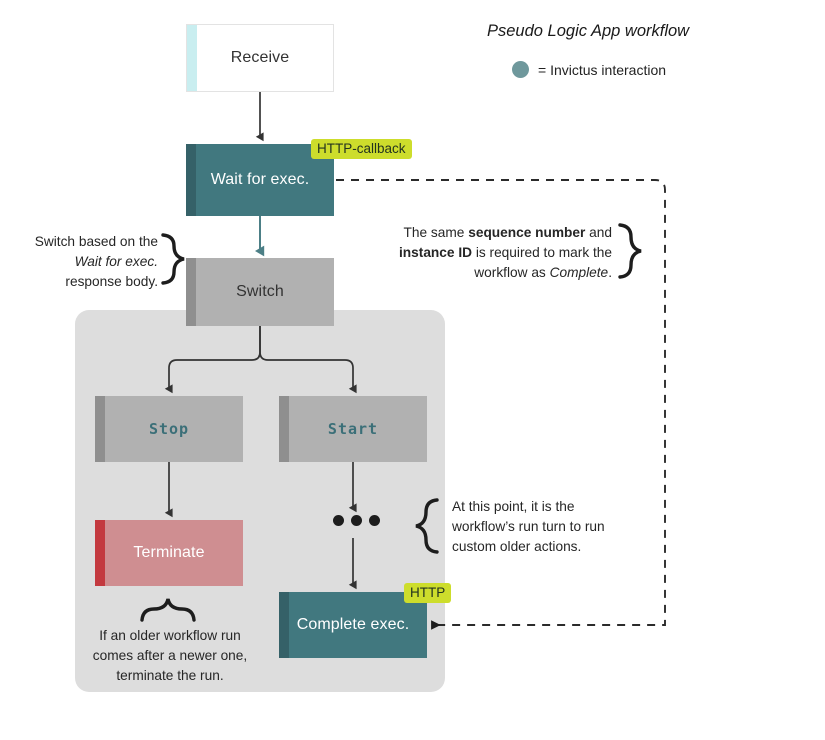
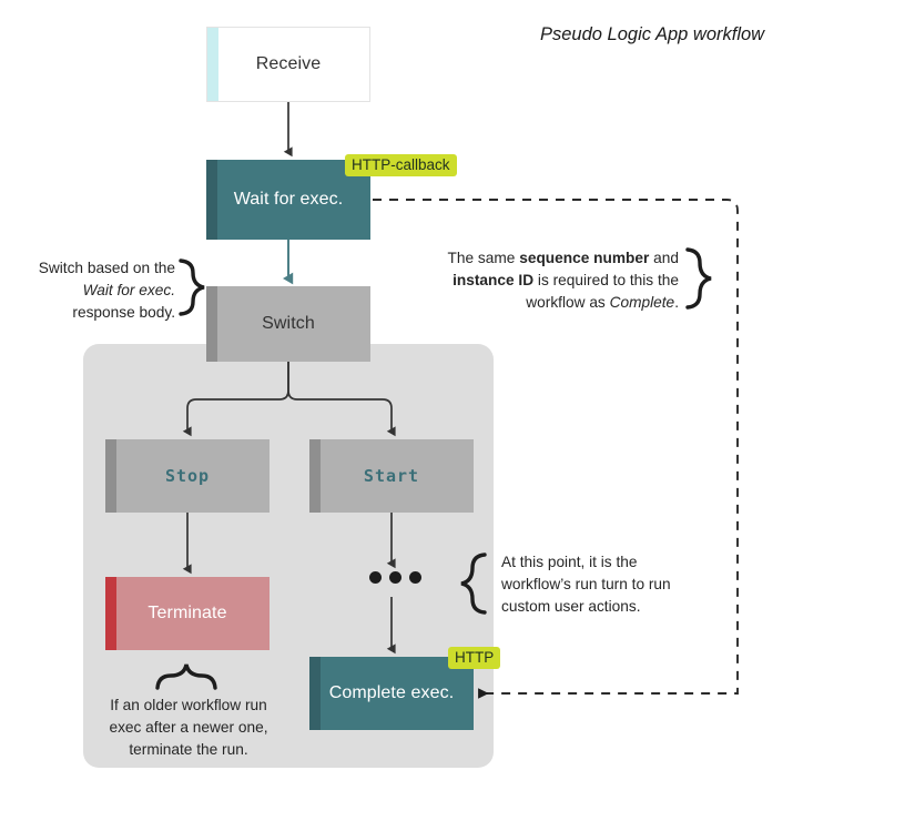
  Pseudo Logic App workflow
- = Invictus interaction
  Receive
  Wait for exec.
  Switch
  Stop
  Start
  Terminate
  Complete exec.
  HTTP-callback
  HTTP
  Switch based on the
  Wait for exec.
  response body.
- The same sequence number and instance ID is required to mark the workflow as Complete.
+ The same sequence number and instance ID is required to this the workflow as Complete.
- At this point, it is the workflow’s run turn to run custom older actions.
+ At this point, it is the workflow’s run turn to run custom user actions.
- If an older workflow run comes after a newer one, terminate the run.
+ If an older workflow run exec after a newer one, terminate the run.
